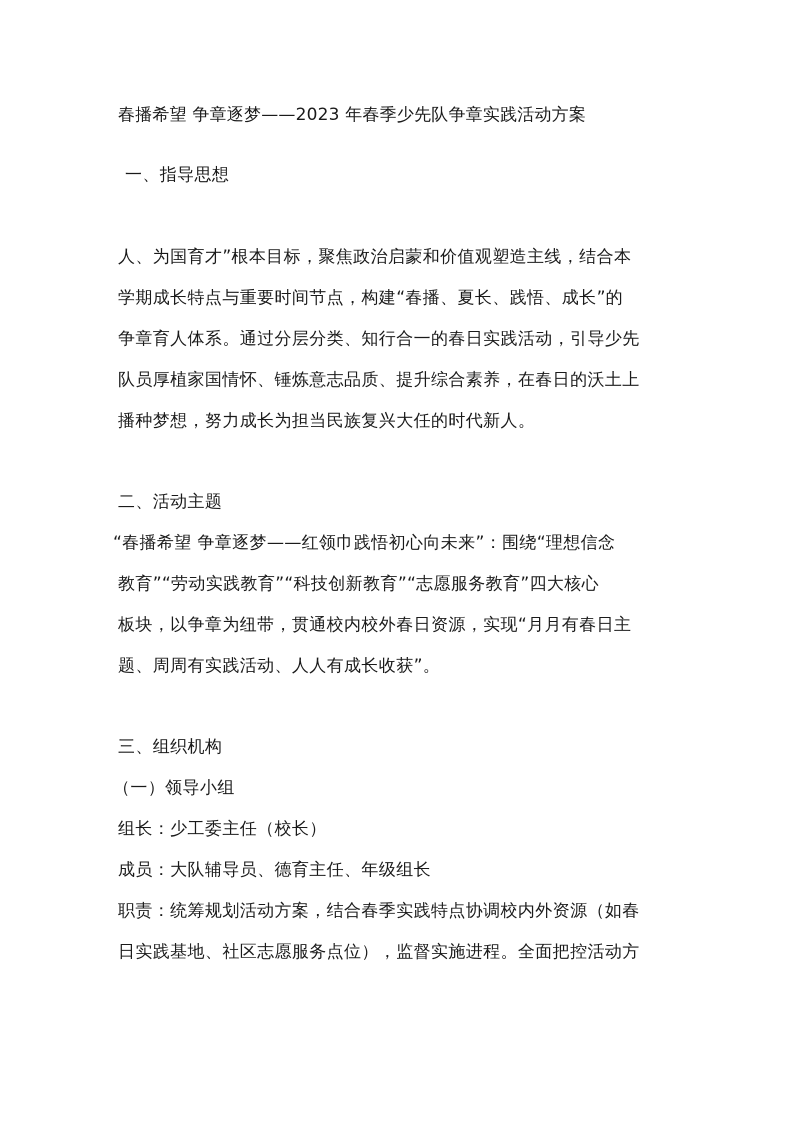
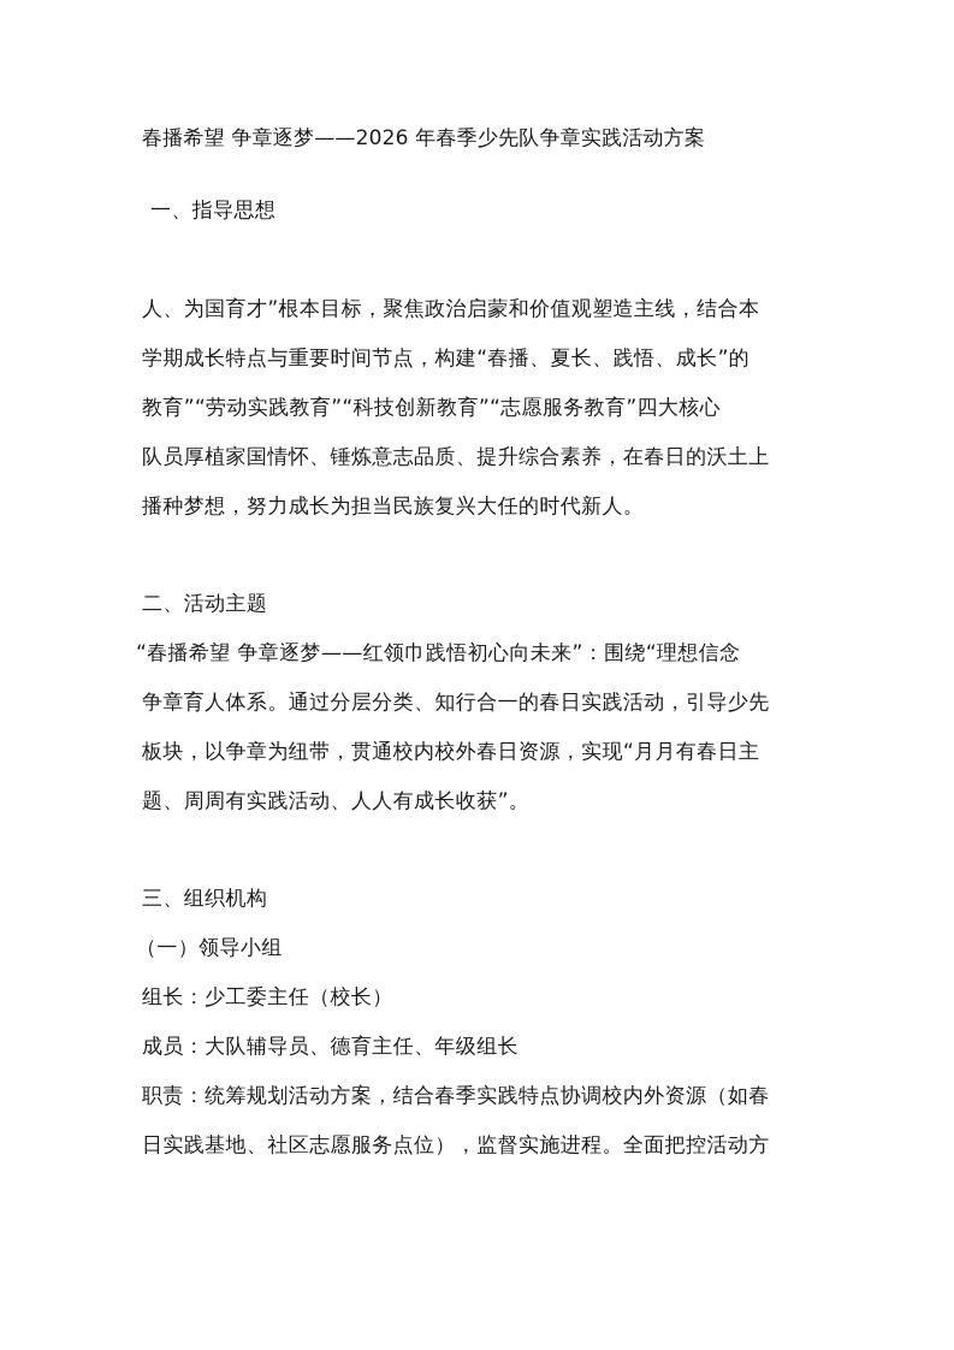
- 春播希望 争章逐梦——2023 年春季少先队争章实践活动方案
+ 春播希望 争章逐梦——2026 年春季少先队争章实践活动方案
  一、指导思想
  人、为国育才”根本目标，聚焦政治启蒙和价值观塑造主线，结合本
  学期成长特点与重要时间节点，构建“春播、夏长、践悟、成长”的
- 争章育人体系。通过分层分类、知行合一的春日实践活动，引导少先
+ 教育”“劳动实践教育”“科技创新教育”“志愿服务教育”四大核心
  队员厚植家国情怀、锤炼意志品质、提升综合素养，在春日的沃土上
  播种梦想，努力成长为担当民族复兴大任的时代新人。
  二、活动主题
  “春播希望 争章逐梦——红领巾践悟初心向未来”：围绕“理想信念
- 教育”“劳动实践教育”“科技创新教育”“志愿服务教育”四大核心
+ 争章育人体系。通过分层分类、知行合一的春日实践活动，引导少先
  板块，以争章为纽带，贯通校内校外春日资源，实现“月月有春日主
  题、周周有实践活动、人人有成长收获”。
  三、组织机构
  （一）领导小组
  组长：少工委主任（校长）
  成员：大队辅导员、德育主任、年级组长
  职责：统筹规划活动方案，结合春季实践特点协调校内外资源（如春
  日实践基地、社区志愿服务点位），监督实施进程。全面把控活动方
